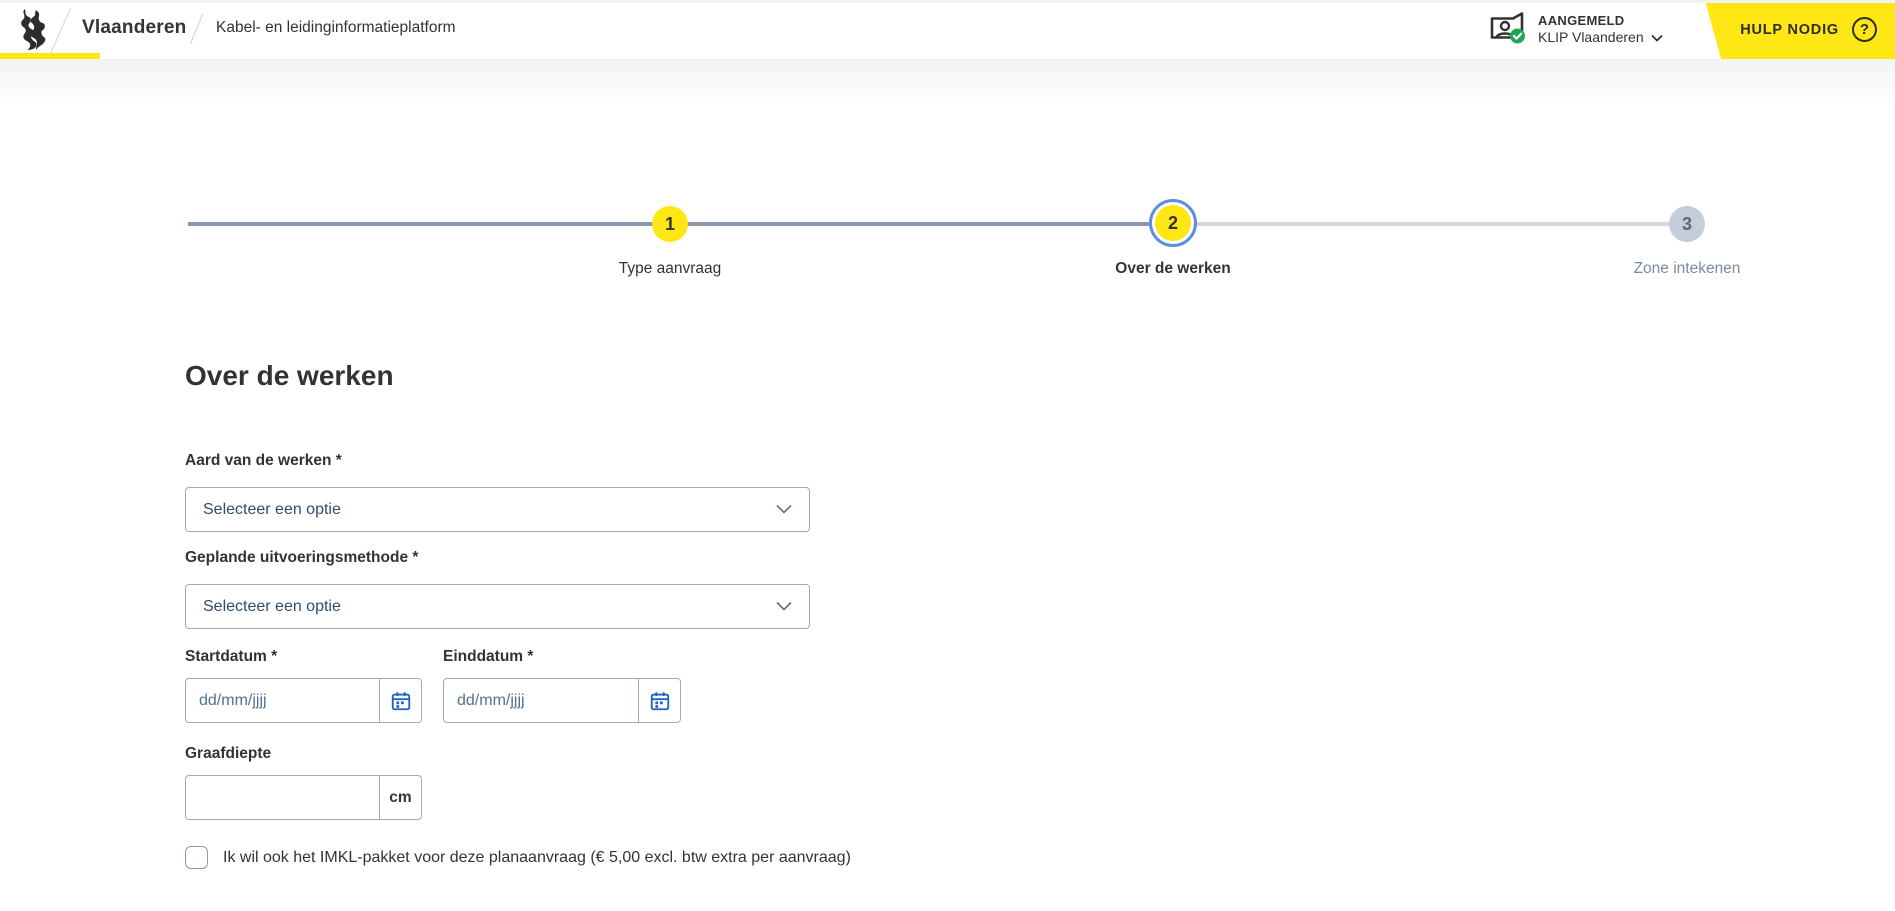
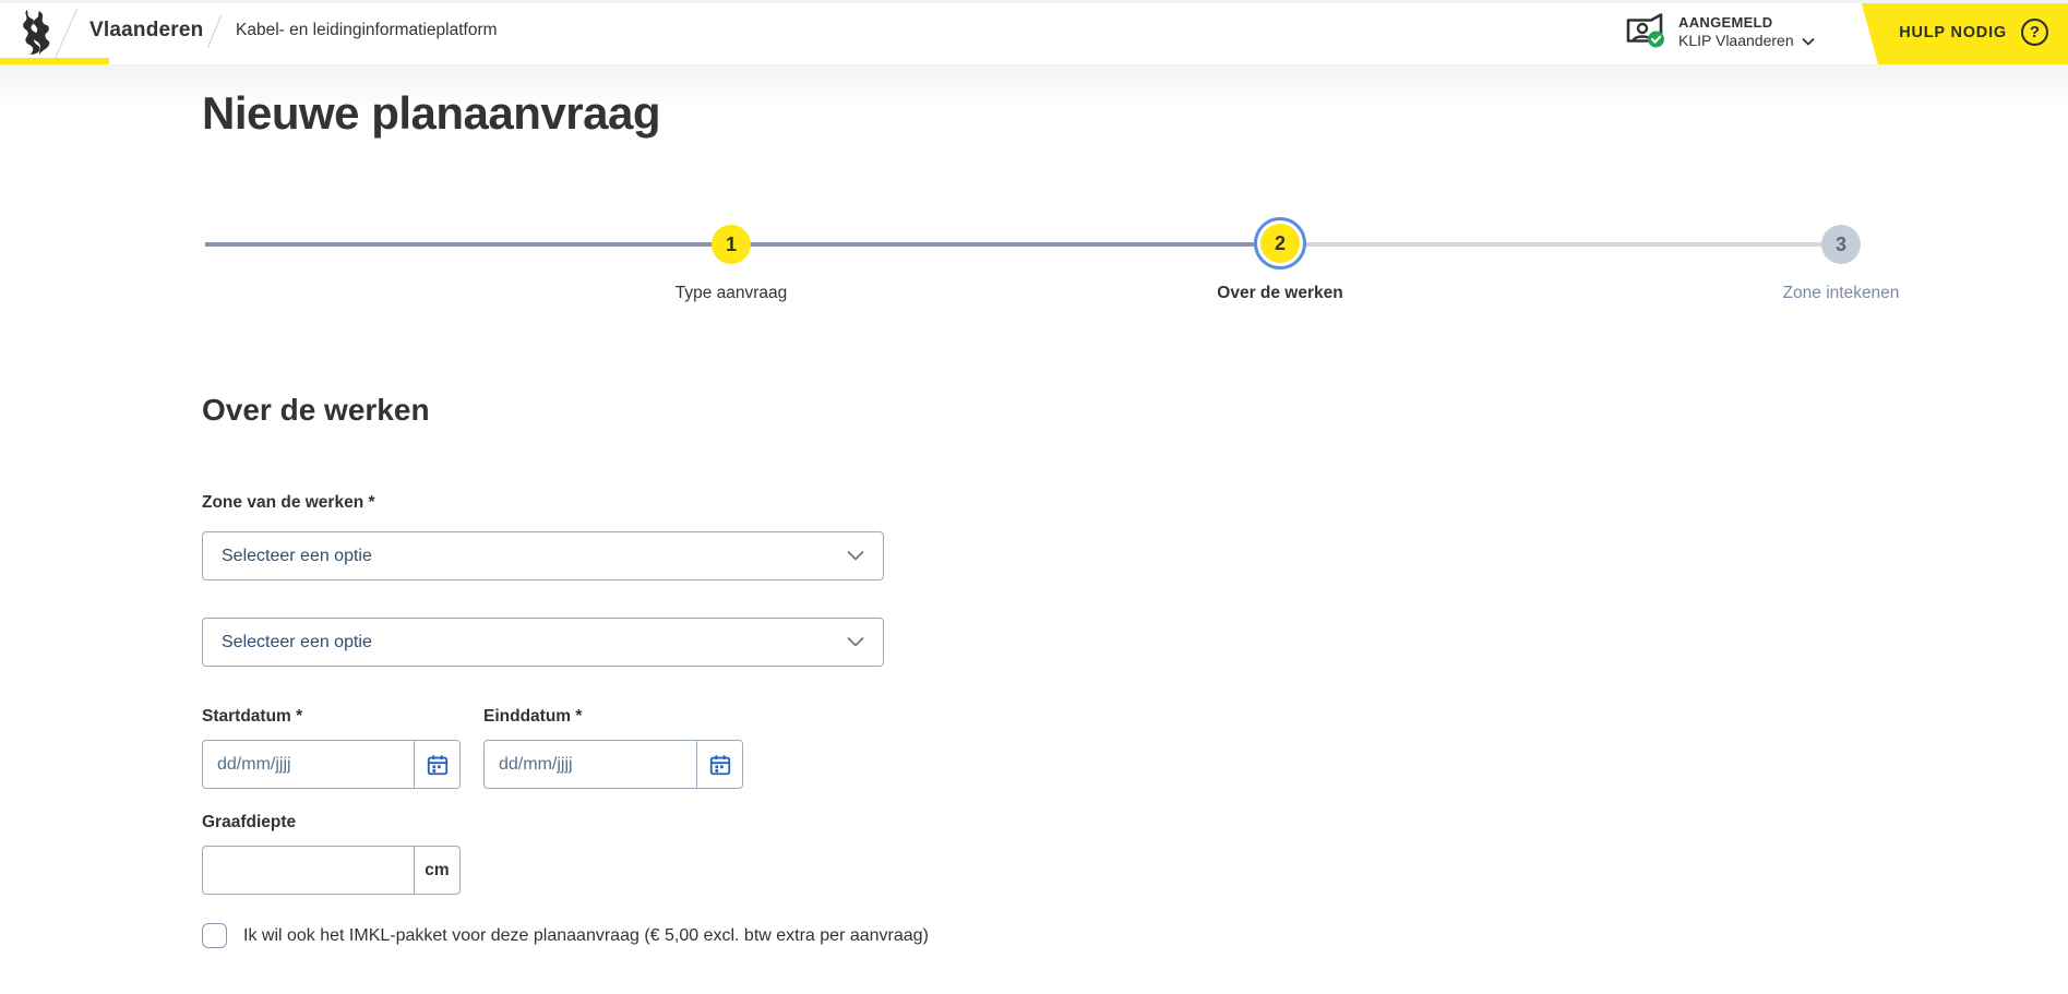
  Vlaanderen
  Kabel- en leidinginformatieplatform
  AANGEMELD
  KLIP Vlaanderen
  HULP NODIG
  ?
+ Nieuwe planaanvraag
  1
  2
  3
  Type aanvraag
  Over de werken
  Zone intekenen
  Over de werken
- Aard van de werken *
+ Zone van de werken *
  Selecteer een optie
- Geplande uitvoeringsmethode *
  Selecteer een optie
  Startdatum *
  dd/mm/jjjj
  Einddatum *
  dd/mm/jjjj
  Graafdiepte
  cm
  Ik wil ook het IMKL-pakket voor deze planaanvraag (€ 5,00 excl. btw extra per aanvraag)
